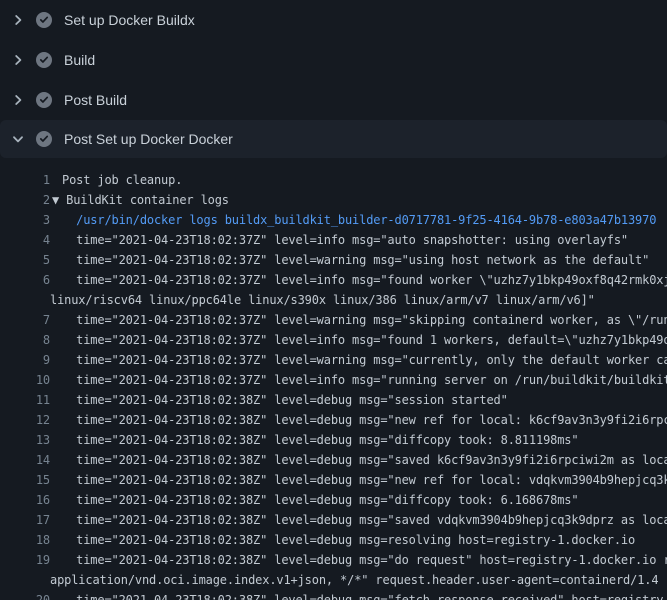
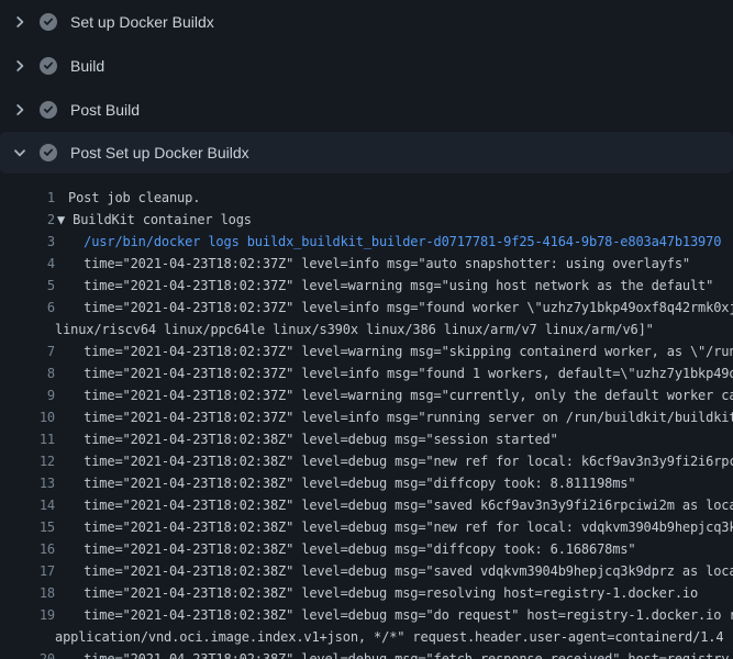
  Set up Docker Buildx
  Build
  Post Build
- Post Set up Docker Docker
+ Post Set up Docker Buildx
  1
  Post job cleanup.
  2
  ▼ BuildKit container logs
  3
  /usr/bin/docker logs buildx_buildkit_builder-d0717781-9f25-4164-9b78-e803a47b13970
  4
  time="2021-04-23T18:02:37Z" level=info msg="auto snapshotter: using overlayfs"
  5
  time="2021-04-23T18:02:37Z" level=warning msg="using host network as the default"
  6
  time="2021-04-23T18:02:37Z" level=info msg="found worker \"uzhz7y1bkp49oxf8q42rmk0x
  linux/riscv64 linux/ppc64le linux/s390x linux/386 linux/arm/v7 linux/arm/v6]"
  7
  time="2021-04-23T18:02:37Z" level=warning msg="skipping containerd worker, as \"/ru
  8
  time="2021-04-23T18:02:37Z" level=info msg="found 1 workers, default=\"uzhz7y1bkp49
  9
  time="2021-04-23T18:02:37Z" level=warning msg="currently, only the default worker c
  10
  time="2021-04-23T18:02:37Z" level=info msg="running server on /run/buildkit/buildki
  11
  time="2021-04-23T18:02:38Z" level=debug msg="session started"
  12
  time="2021-04-23T18:02:38Z" level=debug msg="new ref for local: k6cf9av3n3y9fi2i6rp
  13
  time="2021-04-23T18:02:38Z" level=debug msg="diffcopy took: 8.811198ms"
  14
  time="2021-04-23T18:02:38Z" level=debug msg="saved k6cf9av3n3y9fi2i6rpciwi2m as loc
  15
  time="2021-04-23T18:02:38Z" level=debug msg="new ref for local: vdqkvm3904b9hepjcq3
  16
  time="2021-04-23T18:02:38Z" level=debug msg="diffcopy took: 6.168678ms"
  17
  time="2021-04-23T18:02:38Z" level=debug msg="saved vdqkvm3904b9hepjcq3k9dprz as loc
  18
  time="2021-04-23T18:02:38Z" level=debug msg=resolving host=registry-1.docker.io
  19
  time="2021-04-23T18:02:38Z" level=debug msg="do request" host=registry-1.docker.io
  application/vnd.oci.image.index.v1+json, */*" request.header.user-agent=containerd/1.4
